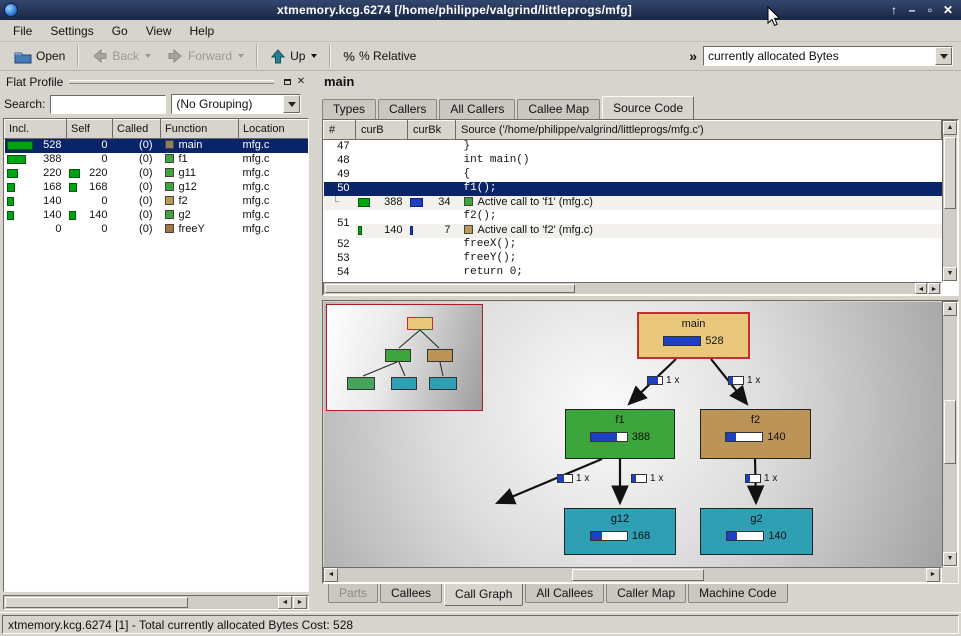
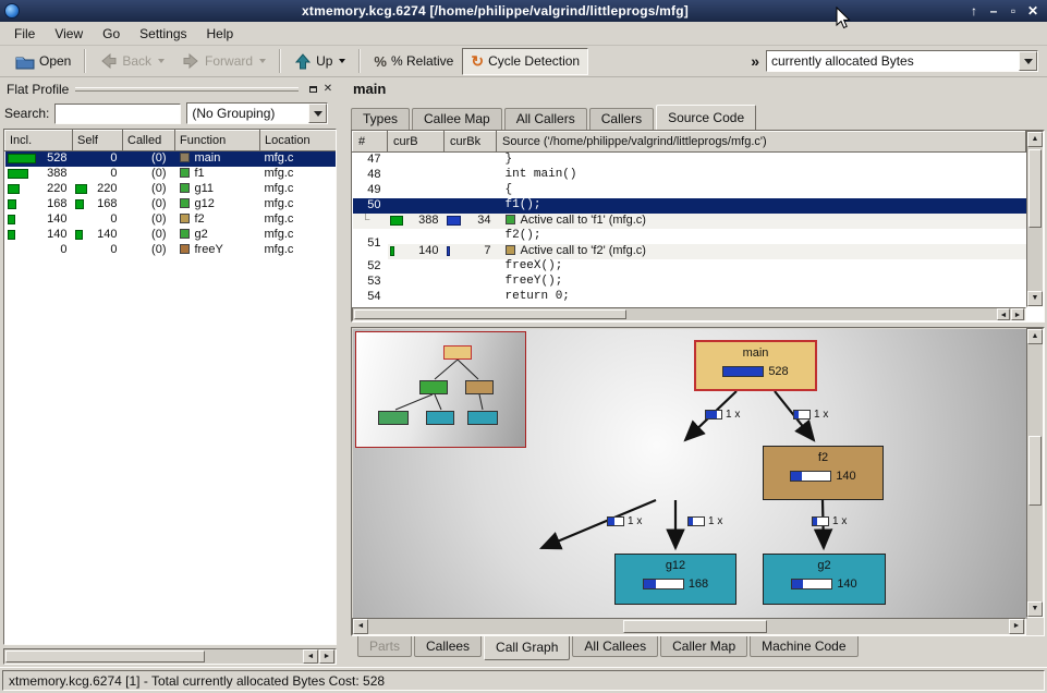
  xtmemory.kcg.6274 [/home/philippe/valgrind/littleprogs/mfg]
  ↑
  –
  ▫
  ✕
  File
- Settings
+ View
  Go
- View
+ Settings
  Help
  Open
  Back
  Forward
  Up
  %
  % Relative
+ ↻
+ Cycle Detection
  »
  currently allocated Bytes
  Flat Profile
  ✕
  Search:
  (No Grouping)
  Incl.	Self	Called	Function	Location
  528	0	(0)	main	mfg.c
  388	0	(0)	f1	mfg.c
  220	220	(0)	g11	mfg.c
  168	168	(0)	g12	mfg.c
  140	0	(0)	f2	mfg.c
  140	140	(0)	g2	mfg.c
  0	0	(0)	freeY	mfg.c
  main
  Types
- Callers
+ Callee Map
  All Callers
- Callee Map
+ Callers
  Source Code
  #	curB	curBk	Source ('/home/philippe/valgrind/littleprogs/mfg.c')
  47			}
  48			int main()
  49			{
  50			f1();
  └	388	34	Active call to 'f1' (mfg.c)
  51			f2();
  140	7	Active call to 'f2' (mfg.c)
  52			freeX();
  53			freeY();
  54			return 0;
  main
  528
- f1
- 388
  f2
  140
  g12
  168
  g2
  140
  1 x
  1 x
  1 x
  1 x
  1 x
  Parts
  Callees
  Call Graph
  All Callees
  Caller Map
  Machine Code
  xtmemory.kcg.6274 [1] - Total currently allocated Bytes Cost: 528
